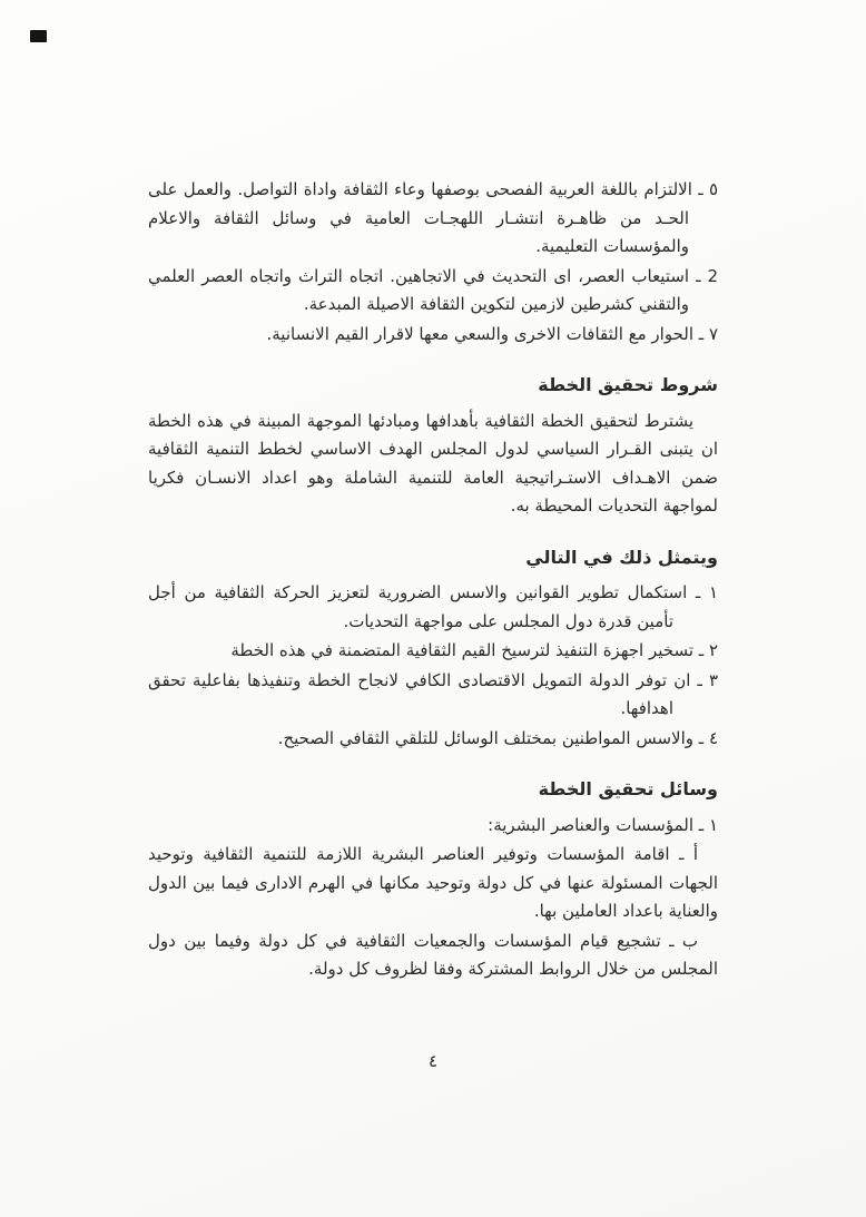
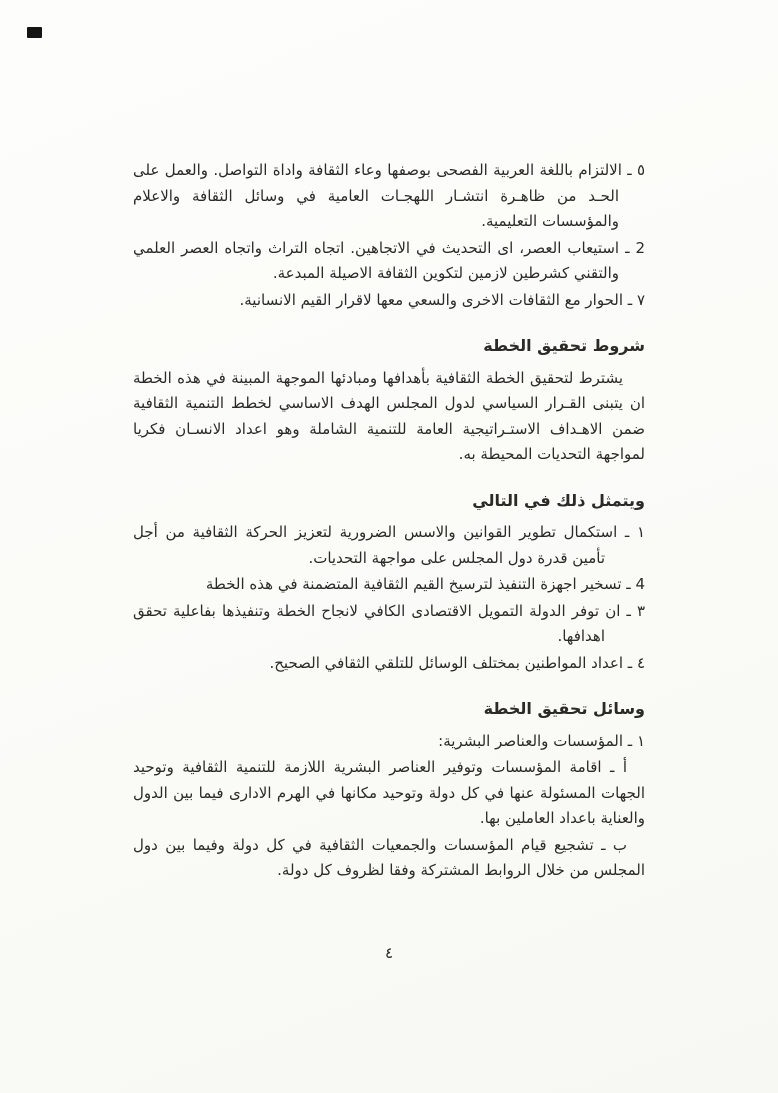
  ٥ ـ الالتزام باللغة العربية الفصحى بوصفها وعاء الثقافة واداة التواصل. والعمل على الحـد من ظاهـرة انتشـار اللهجـات العامية في وسائل الثقافة والاعلام والمؤسسات التعليمية.
  2 ـ استيعاب العصر، اى التحديث في الاتجاهين. اتجاه التراث واتجاه العصر العلمي والتقني كشرطين لازمين لتكوين الثقافة الاصيلة المبدعة.
  ٧ ـ الحوار مع الثقافات الاخرى والسعي معها لاقرار القيم الانسانية.
  شروط تحقيق الخطة
  يشترط لتحقيق الخطة الثقافية بأهدافها ومبادئها الموجهة المبينة في هذه الخطة ان يتبنى القـرار السياسي لدول المجلس الهدف الاساسي لخطط التنمية الثقافية ضمن الاهـداف الاستـراتيجية العامة للتنمية الشاملة وهو اعداد الانسـان فكريا لمواجهة التحديات المحيطة به.
  ويتمثل ذلك في التالي
  ١ ـ استكمال تطوير القوانين والاسس الضرورية لتعزيز الحركة الثقافية من أجل تأمين قدرة دول المجلس على مواجهة التحديات.
- ٢ ـ تسخير اجهزة التنفيذ لترسيخ القيم الثقافية المتضمنة في هذه الخطة
+ 4 ـ تسخير اجهزة التنفيذ لترسيخ القيم الثقافية المتضمنة في هذه الخطة
  ٣ ـ ان توفر الدولة التمويل الاقتصادى الكافي لانجاح الخطة وتنفيذها بفاعلية تحقق اهدافها.
- ٤ ـ والاسس المواطنين بمختلف الوسائل للتلقي الثقافي الصحيح.
+ ٤ ـ اعداد المواطنين بمختلف الوسائل للتلقي الثقافي الصحيح.
  وسائل تحقيق الخطة
  ١ ـ المؤسسات والعناصر البشرية:
  أ ـ اقامة المؤسسات وتوفير العناصر البشرية اللازمة للتنمية الثقافية وتوحيد الجهات المسئولة عنها في كل دولة وتوحيد مكانها في الهرم الادارى فيما بين الدول والعناية باعداد العاملين بها.
  ب ـ تشجيع قيام المؤسسات والجمعيات الثقافية في كل دولة وفيما بين دول المجلس من خلال الروابط المشتركة وفقا لظروف كل دولة.
  ٤
